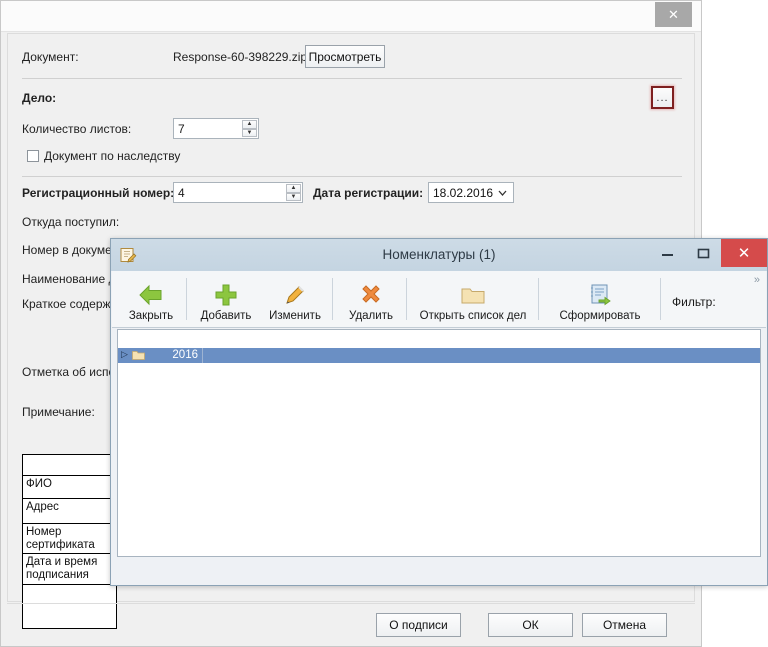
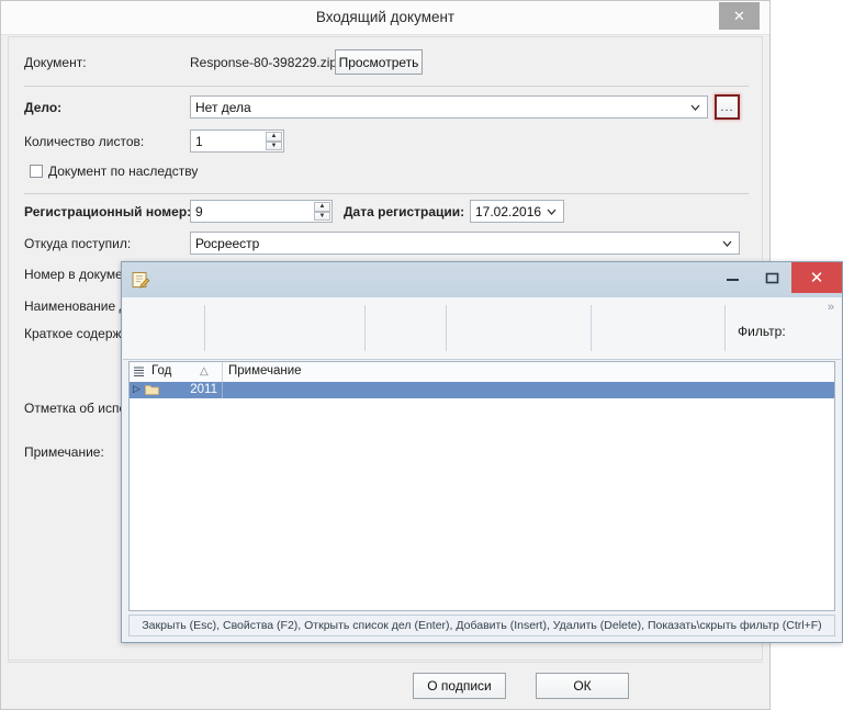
+ Входящий документ
  ✕
  Документ:
- Response-60-398229.zip
+ Response-80-398229.zip
  Просмотреть
  Дело:
+ Нет дела
  ...
  Количество листов:
- 7
+ 1
  Документ по наследству
  Регистрационный номер
- 4
+ 9
  Дата регистрации:
- 18.02.2016
+ 17.02.2016
  Откуда поступил:
+ Росреестр
  Номер в докуме
  Краткое содерж
  Примечание:
- ФИО
- Адрес
- Номер сертификата
- Дата и время подписания
  О подписи
  ОК
- Отмена
- Номенклатуры (1)
  ✕
- Закрыть
- Добавить
- Изменить
- Удалить
- Открыть список дел
- Сформировать
  Фильтр:
  »
+ Год
+ △
+ Примечание
  ▷
- 2016
+ 2011
+ Закрыть (Esc), Свойства (F2), Открыть список дел (Enter), Добавить (Insert), Удалить (Delete), Показать\скрыть фильтр (Ctrl+F)
